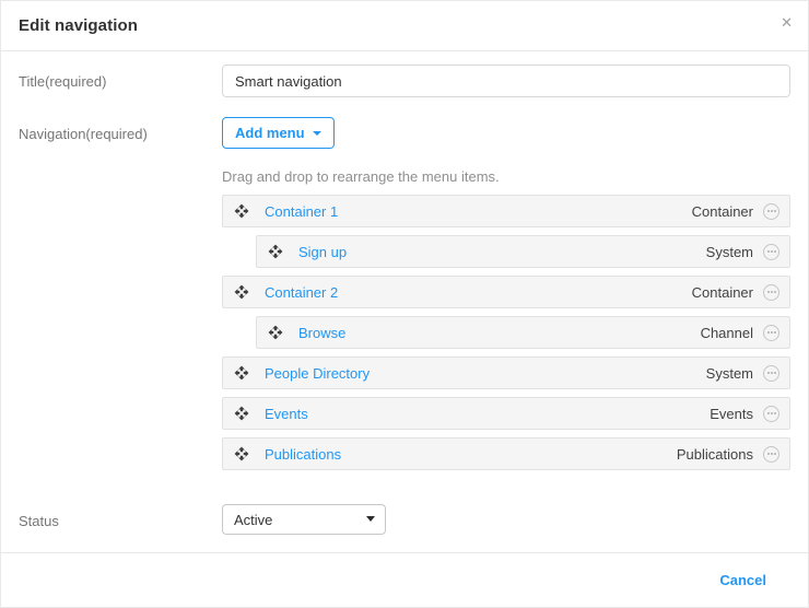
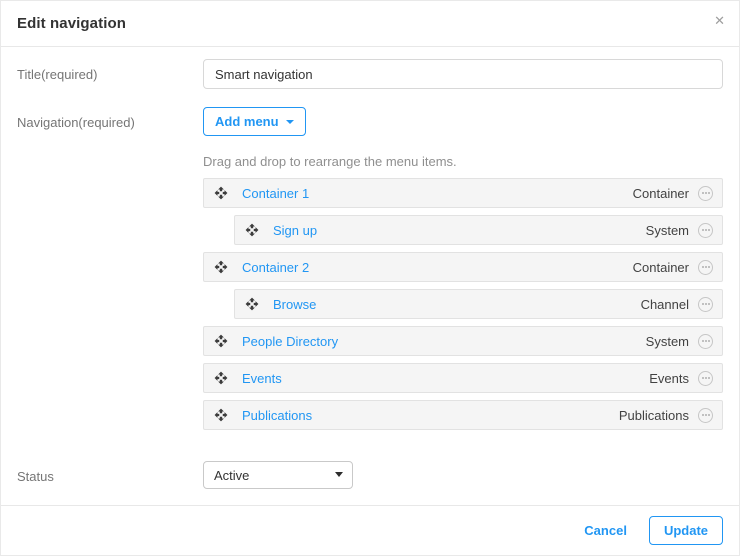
  Edit navigation
  ✕
  Title(required)
  Smart navigation
  Navigation(required)
  Add menu
  Drag and drop to rearrange the menu items.
  Container 1
  Container
  Sign up
  System
  Container 2
  Container
  Browse
  Channel
  People Directory
  System
  Events
  Events
  Publications
  Publications
  Status
  Active
  Cancel
+ Update
